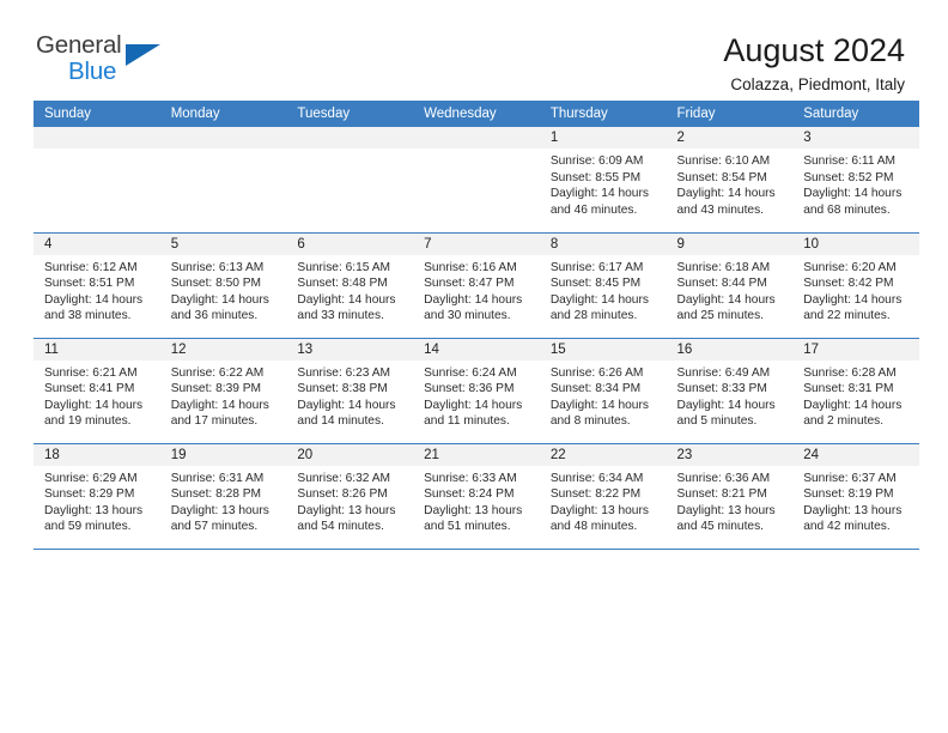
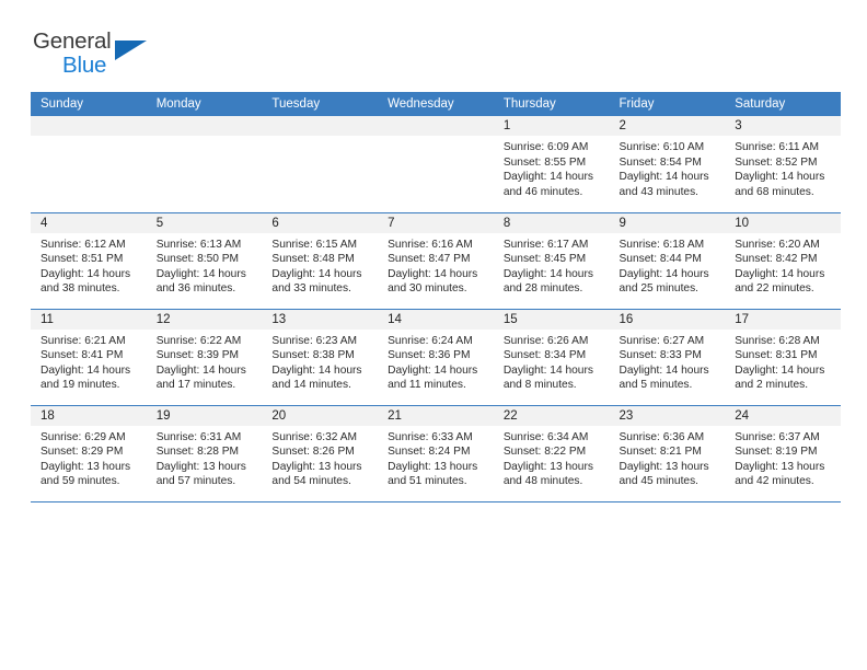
  General
  Blue
- August 2024
- Colazza, Piedmont, Italy
  Sunday	Monday	Tuesday	Wednesday	Thursday	Friday	Saturday
  				1Sunrise: 6:09 AMSunset: 8:55 PMDaylight: 14 hoursand 46 minutes.	2Sunrise: 6:10 AMSunset: 8:54 PMDaylight: 14 hoursand 43 minutes.	3Sunrise: 6:11 AMSunset: 8:52 PMDaylight: 14 hoursand 68 minutes.
  4Sunrise: 6:12 AMSunset: 8:51 PMDaylight: 14 hoursand 38 minutes.	5Sunrise: 6:13 AMSunset: 8:50 PMDaylight: 14 hoursand 36 minutes.	6Sunrise: 6:15 AMSunset: 8:48 PMDaylight: 14 hoursand 33 minutes.	7Sunrise: 6:16 AMSunset: 8:47 PMDaylight: 14 hoursand 30 minutes.	8Sunrise: 6:17 AMSunset: 8:45 PMDaylight: 14 hoursand 28 minutes.	9Sunrise: 6:18 AMSunset: 8:44 PMDaylight: 14 hoursand 25 minutes.	10Sunrise: 6:20 AMSunset: 8:42 PMDaylight: 14 hoursand 22 minutes.
- 11Sunrise: 6:21 AMSunset: 8:41 PMDaylight: 14 hoursand 19 minutes.	12Sunrise: 6:22 AMSunset: 8:39 PMDaylight: 14 hoursand 17 minutes.	13Sunrise: 6:23 AMSunset: 8:38 PMDaylight: 14 hoursand 14 minutes.	14Sunrise: 6:24 AMSunset: 8:36 PMDaylight: 14 hoursand 11 minutes.	15Sunrise: 6:26 AMSunset: 8:34 PMDaylight: 14 hoursand 8 minutes.	16Sunrise: 6:49 AMSunset: 8:33 PMDaylight: 14 hoursand 5 minutes.	17Sunrise: 6:28 AMSunset: 8:31 PMDaylight: 14 hoursand 2 minutes.
+ 11Sunrise: 6:21 AMSunset: 8:41 PMDaylight: 14 hoursand 19 minutes.	12Sunrise: 6:22 AMSunset: 8:39 PMDaylight: 14 hoursand 17 minutes.	13Sunrise: 6:23 AMSunset: 8:38 PMDaylight: 14 hoursand 14 minutes.	14Sunrise: 6:24 AMSunset: 8:36 PMDaylight: 14 hoursand 11 minutes.	15Sunrise: 6:26 AMSunset: 8:34 PMDaylight: 14 hoursand 8 minutes.	16Sunrise: 6:27 AMSunset: 8:33 PMDaylight: 14 hoursand 5 minutes.	17Sunrise: 6:28 AMSunset: 8:31 PMDaylight: 14 hoursand 2 minutes.
  18Sunrise: 6:29 AMSunset: 8:29 PMDaylight: 13 hoursand 59 minutes.	19Sunrise: 6:31 AMSunset: 8:28 PMDaylight: 13 hoursand 57 minutes.	20Sunrise: 6:32 AMSunset: 8:26 PMDaylight: 13 hoursand 54 minutes.	21Sunrise: 6:33 AMSunset: 8:24 PMDaylight: 13 hoursand 51 minutes.	22Sunrise: 6:34 AMSunset: 8:22 PMDaylight: 13 hoursand 48 minutes.	23Sunrise: 6:36 AMSunset: 8:21 PMDaylight: 13 hoursand 45 minutes.	24Sunrise: 6:37 AMSunset: 8:19 PMDaylight: 13 hoursand 42 minutes.
